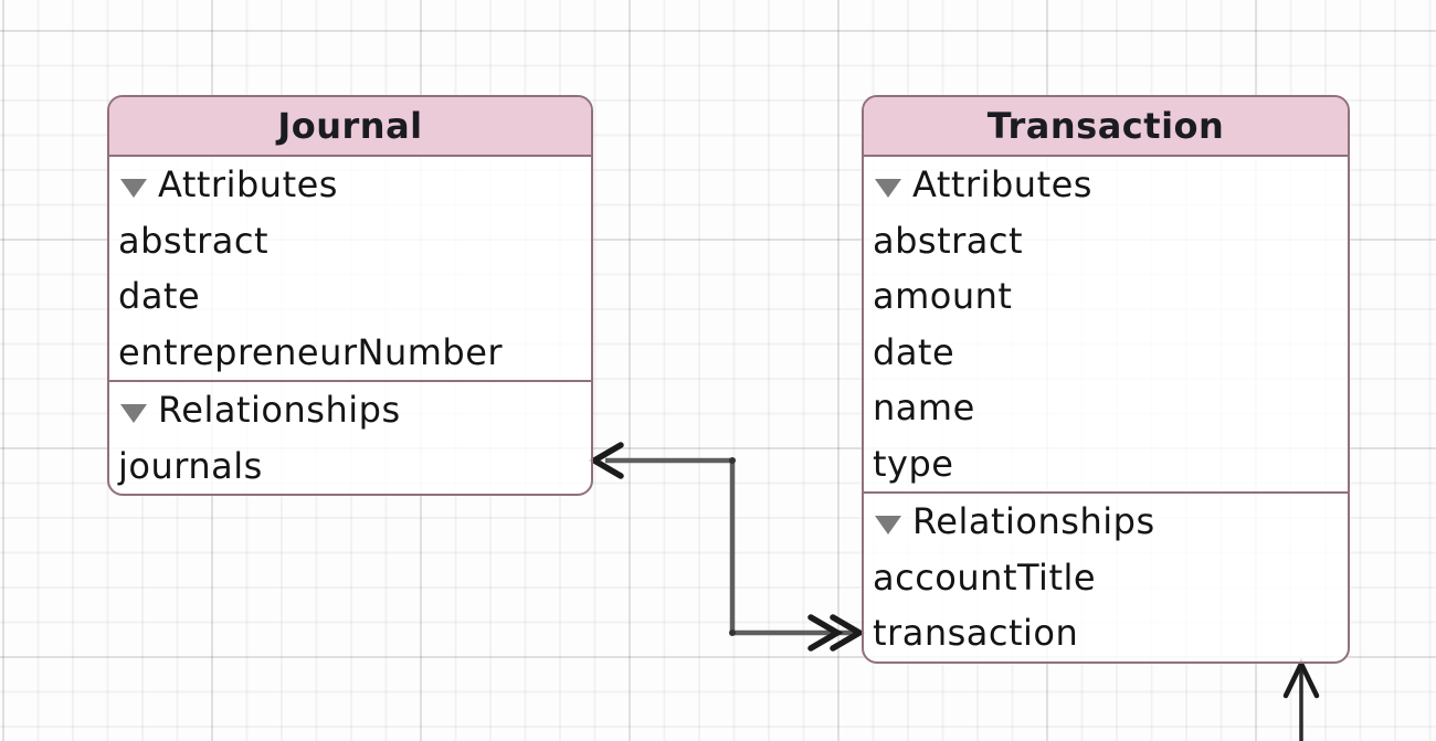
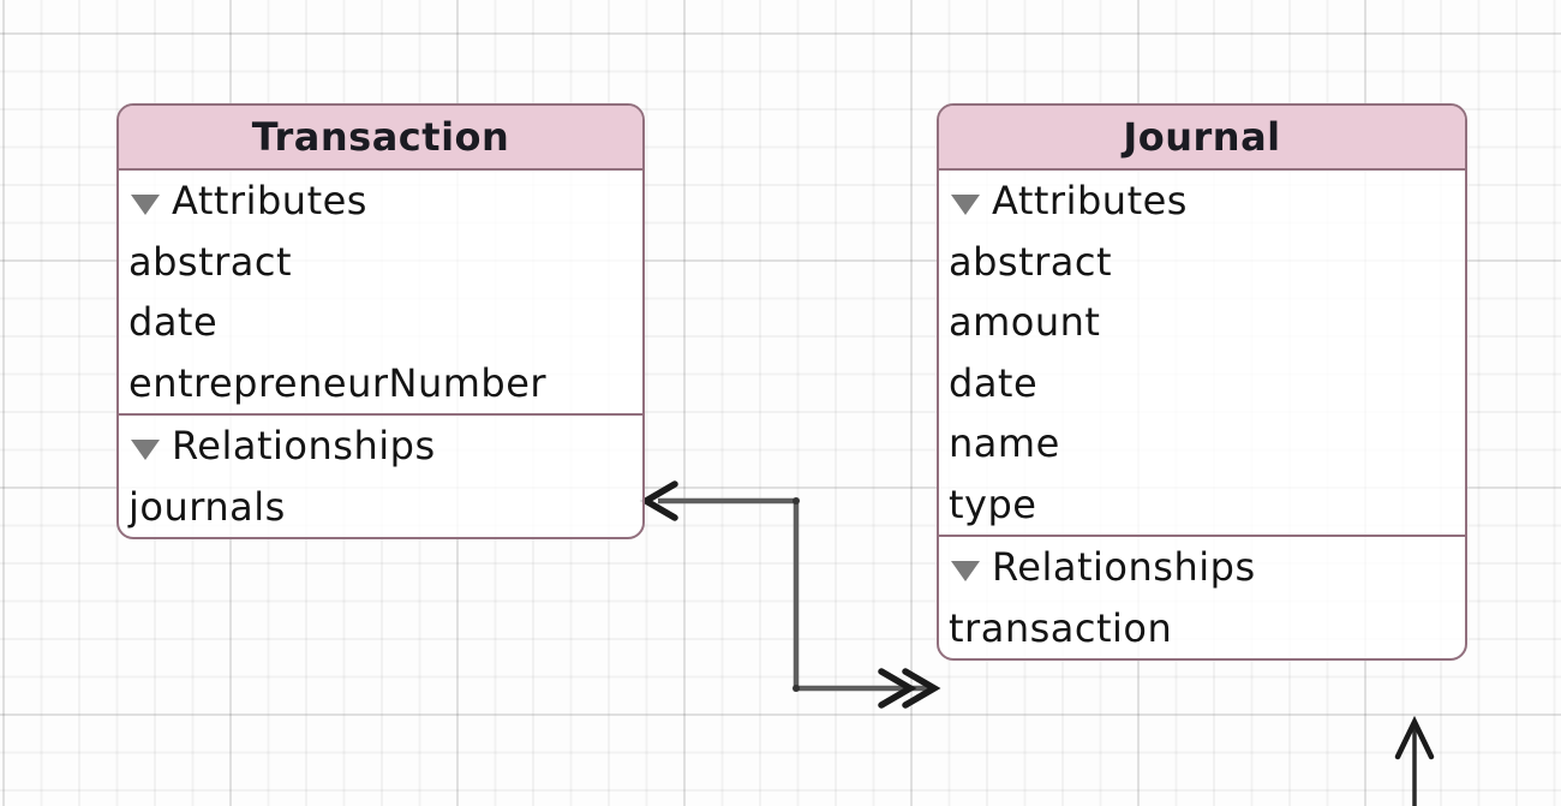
- Journal
+ Transaction
  Attributes
  abstract
  date
  entrepreneurNumber
  Relationships
  journals
- Transaction
+ Journal
  Attributes
  abstract
  amount
  date
  name
  type
  Relationships
- accountTitle
  transaction
